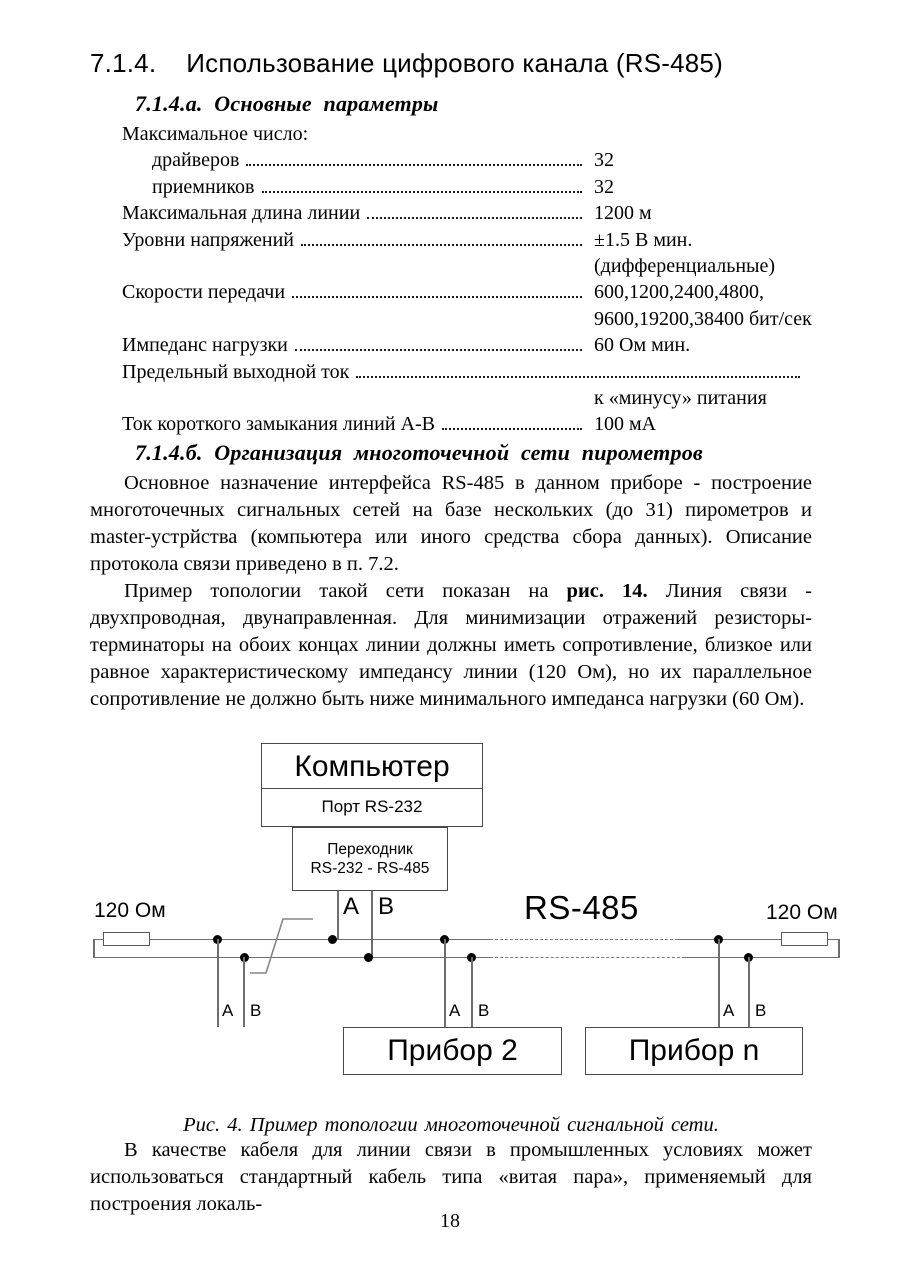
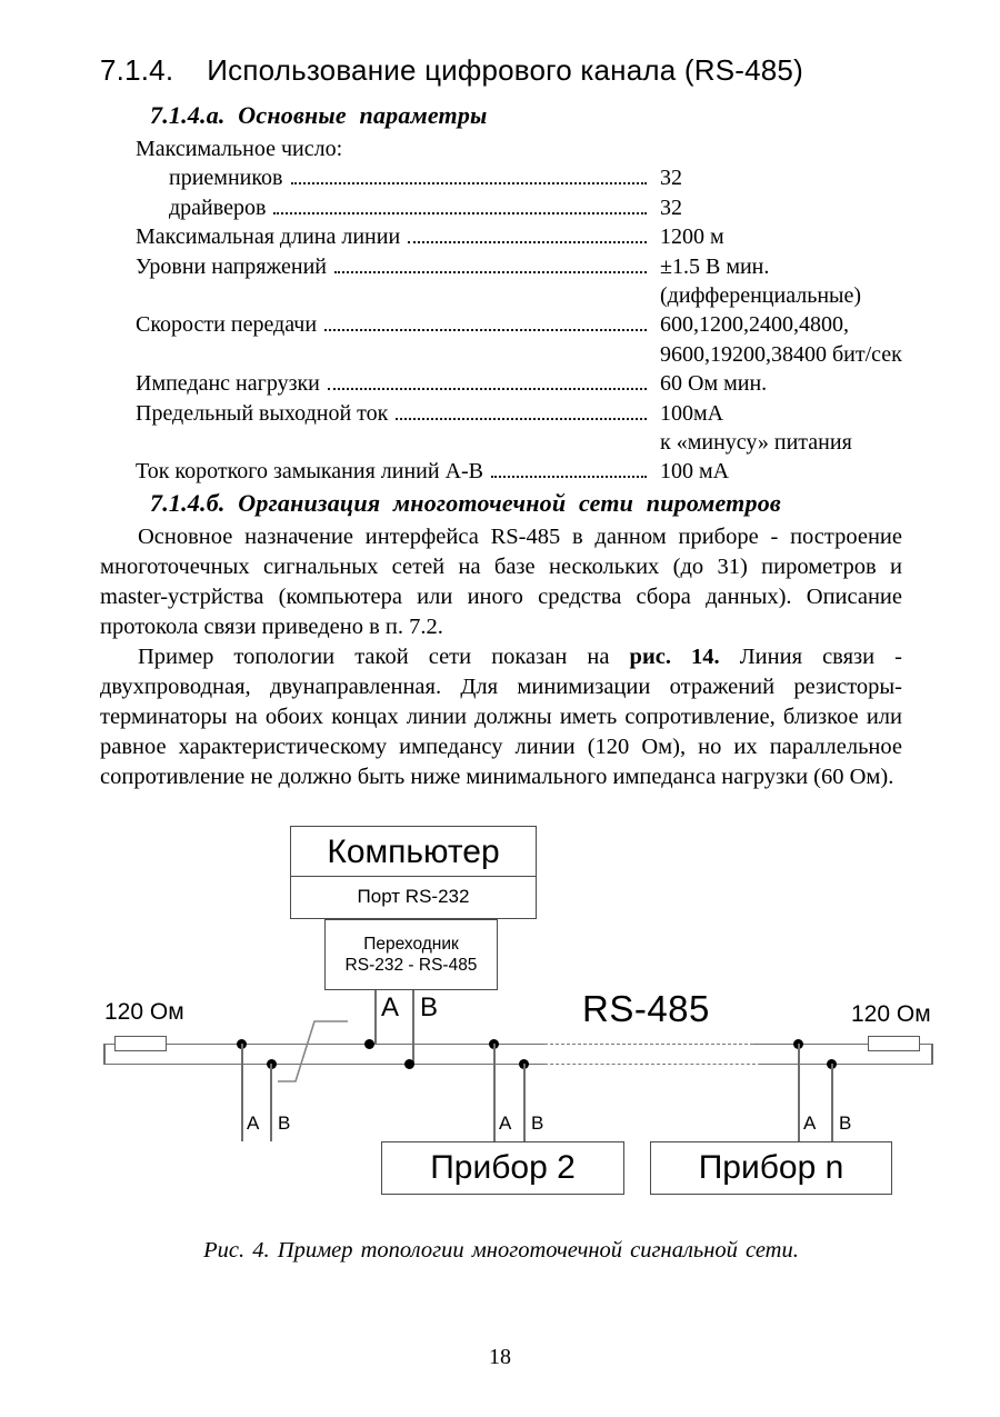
  7.1.4.
  Использование цифрового канала (RS-485)
  7.1.4.а. Основные параметры
  Максимальное число:
- драйверов
+ приемников
  32
- приемников
+ драйверов
  32
  Максимальная длина линии
  1200 м
  Уровни напряжений
  ±1.5 В мин.
  (дифференциальные)
  Скорости передачи
  600,1200,2400,4800,
  9600,19200,38400 бит/сек
  Импеданс нагрузки
  60 Ом мин.
  Предельный выходной ток
+ 100мА
  к «минусу» питания
  Ток короткого замыкания линий А-В
  100 мА
  7.1.4.б. Организация многоточечной сети пирометров
  Основное назначение интерфейса RS-485 в данном приборе - построение многоточечных сигнальных сетей на базе нескольких (до 31) пирометров и master-устрйства (компьютера или иного средства сбора данных). Описание протокола связи приведено в п. 7.2.
  Пример топологии такой сети показан на рис. 14. Линия связи - двухпроводная, двунаправленная. Для минимизации отражений резисторы-терминаторы на обоих концах линии должны иметь сопротивление, близкое или равное характеристическому импедансу линии (120 Ом), но их параллельное сопротивление не должно быть ниже минимального импеданса нагрузки (60 Ом).
  Компьютер
  Порт RS-232
  Переходник
  RS-232 - RS-485
  A
  B
  RS-485
  120 Ом
  120 Ом
  A
  B
  A
  B
  A
  B
  Прибор 2
  Прибор n
  Рис. 4. Пример топологии многоточечной сигнальной сети.
- В качестве кабеля для линии связи в промышленных условиях может использоваться стандартный кабель типа «витая пара», применяемый для построения локаль-
  18
